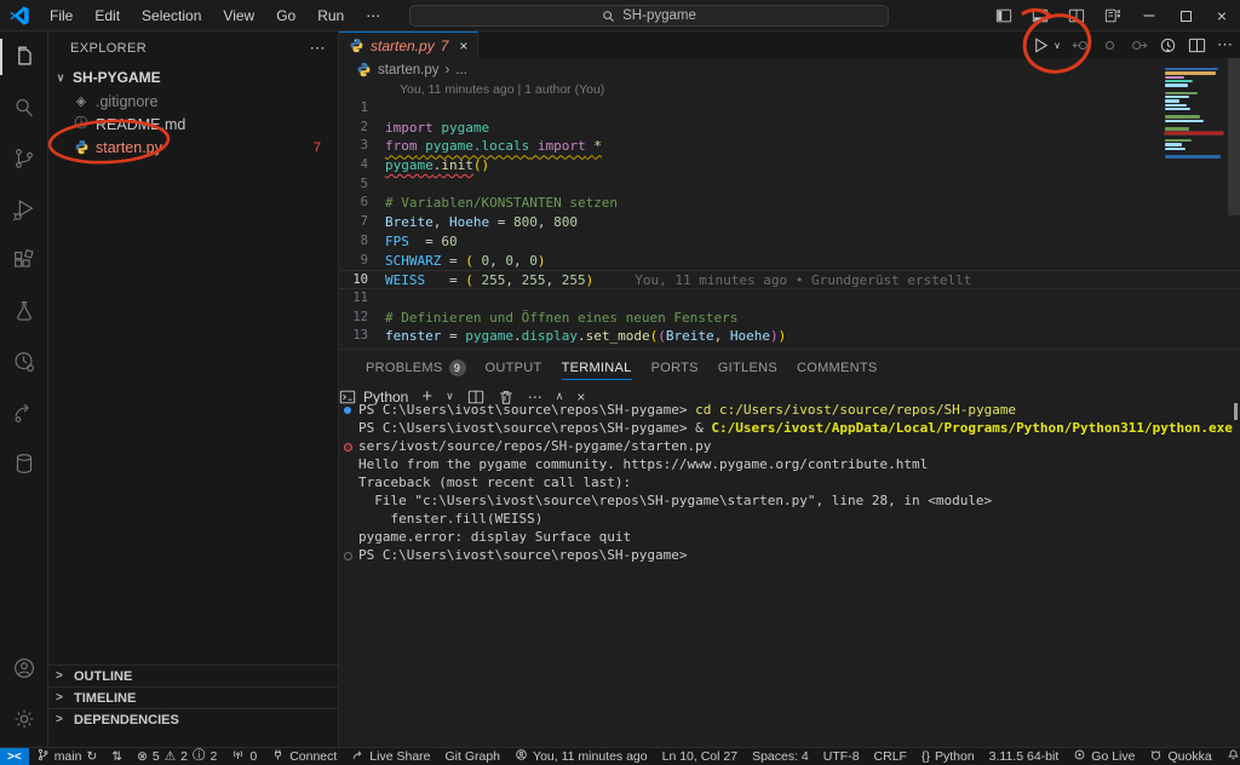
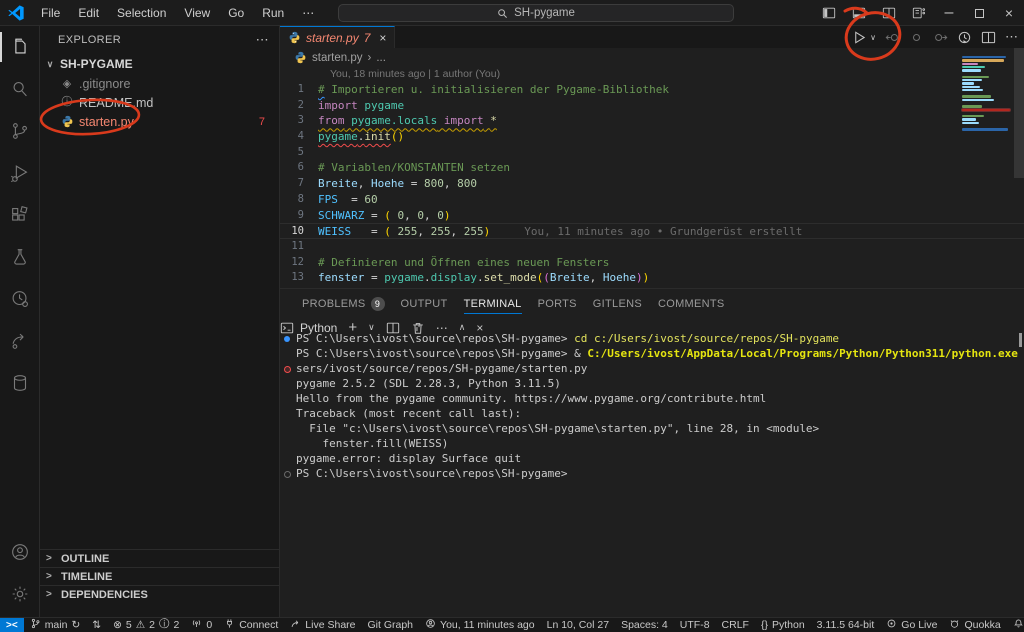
  File
  Edit
  Selection
  View
  Go
  Run
  ⋯
  SH-pygame
  –
  ×
  EXPLORER
  ⋯
  ∨
  SH-PYGAME
  ◈
  .gitignore
  READE.md
  starten.py
  7
  >
  OUTLINE
  >
  TIMELINE
  >
  DEPENDENCIES
  starten.py
  7
  ×
  ∨
  ⋯
  starten.py
  ›
  ...
- You, 11 minutes ago | 1 author (You)
+ You, 18 minutes ago | 1 author (You)
  1
+ # Importieren u. initialisieren der Pygame-Bibliothek
  2
  import pygame
  3
  from pygame.locals import *
  4
  pygame.init()
  5
  6
  # Variablen/KONSTANTEN setzen
  7
  Breite, Hoehe = 800, 800
  8
  FPS = 60
  9
  SCHWARZ = ( 0, 0, 0)
  10
  WEISS = ( 255, 255, 255)
  You, 11 minutes ago • Grundgerüst erstellt
  11
  12
  # Definieren und Öffnen eines neuen Fensters
  13
  fenster = pygame.display.set_mode((Breite, Hoehe))
  PROBLEMS
  9
  OUTPUT
  TERMINAL
  PORTS
  GITLENS
  COMMENTS
  Python
  +
  ∨
  ⋯
  ∧
  ×
  PS C:\Users\ivost\source\repos\SH-pygame> cd c:/Users/ivost/source/repos/SH-pygame
  PS C:\Users\ivost\source\repos\SH-pygame> & C:/Users/ivost/AppData/Local/Programs/Python/Python311/python.exe
  sers/ivost/source/repos/SH-pygame/starten.py
+ pygame 2.5.2 (SDL 2.28.3, Python 3.11.5)
  Hello from the pygame community. https://www.pygame.org/contribute.html
  Traceback (most recent call last):
  File "c:\Users\ivost\source\repos\SH-pygame\starten.py", line 28, in <module>
  fenster.fill(WEISS)
  pygame.error: display Surface quit
  PS C:\Users\ivost\source\repos\SH-pygame>
  ><
  main
  ↻
  ⇅
  ⊗
  5
  ⚠
  2
  ⓘ
  2
  0
  Connect
  Live Share
  Git Graph
  You, 11 minutes ago
  Ln 10, Col 27
  Spaces: 4
  UTF-8
  CRLF
  {}
  Python
  3.11.5 64-bit
  Go Live
  Quokka
